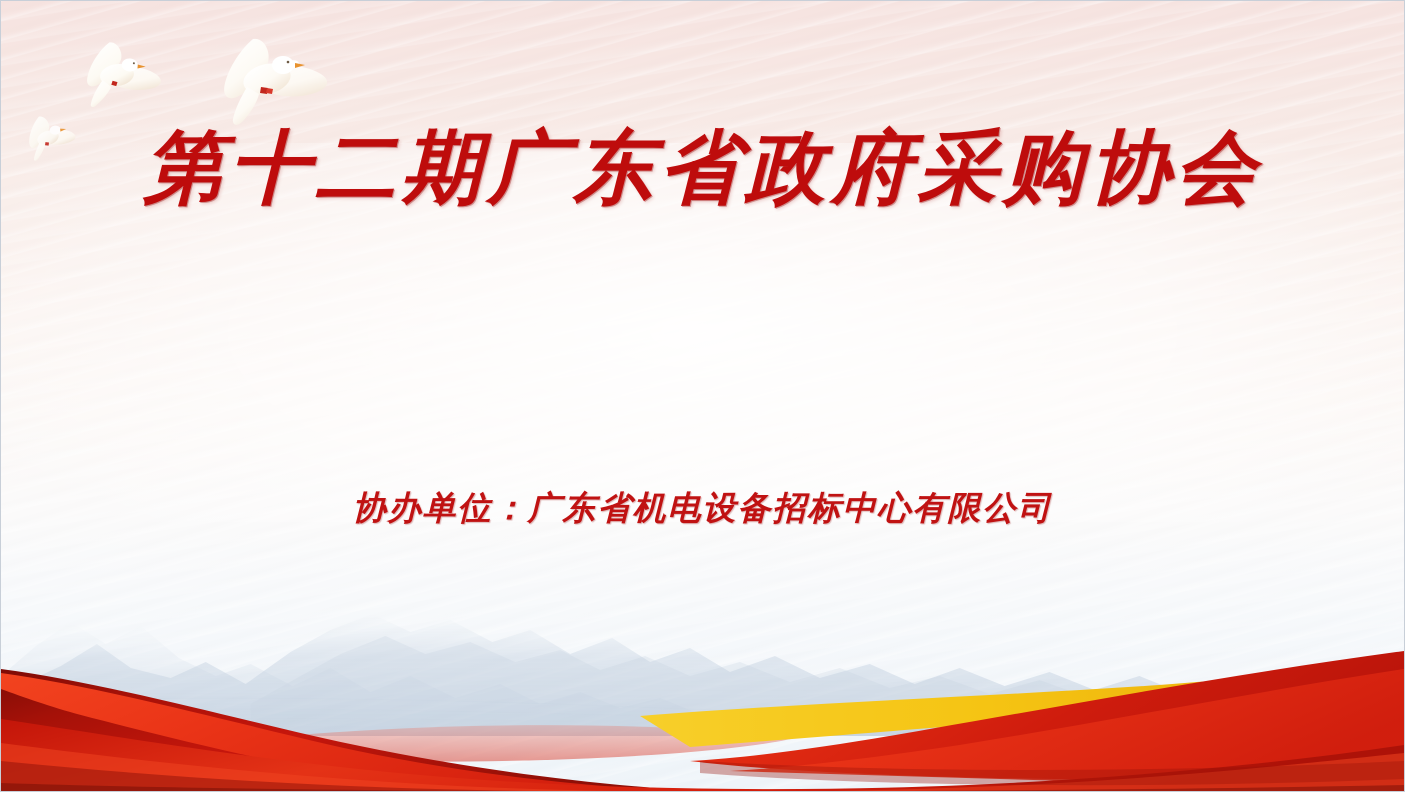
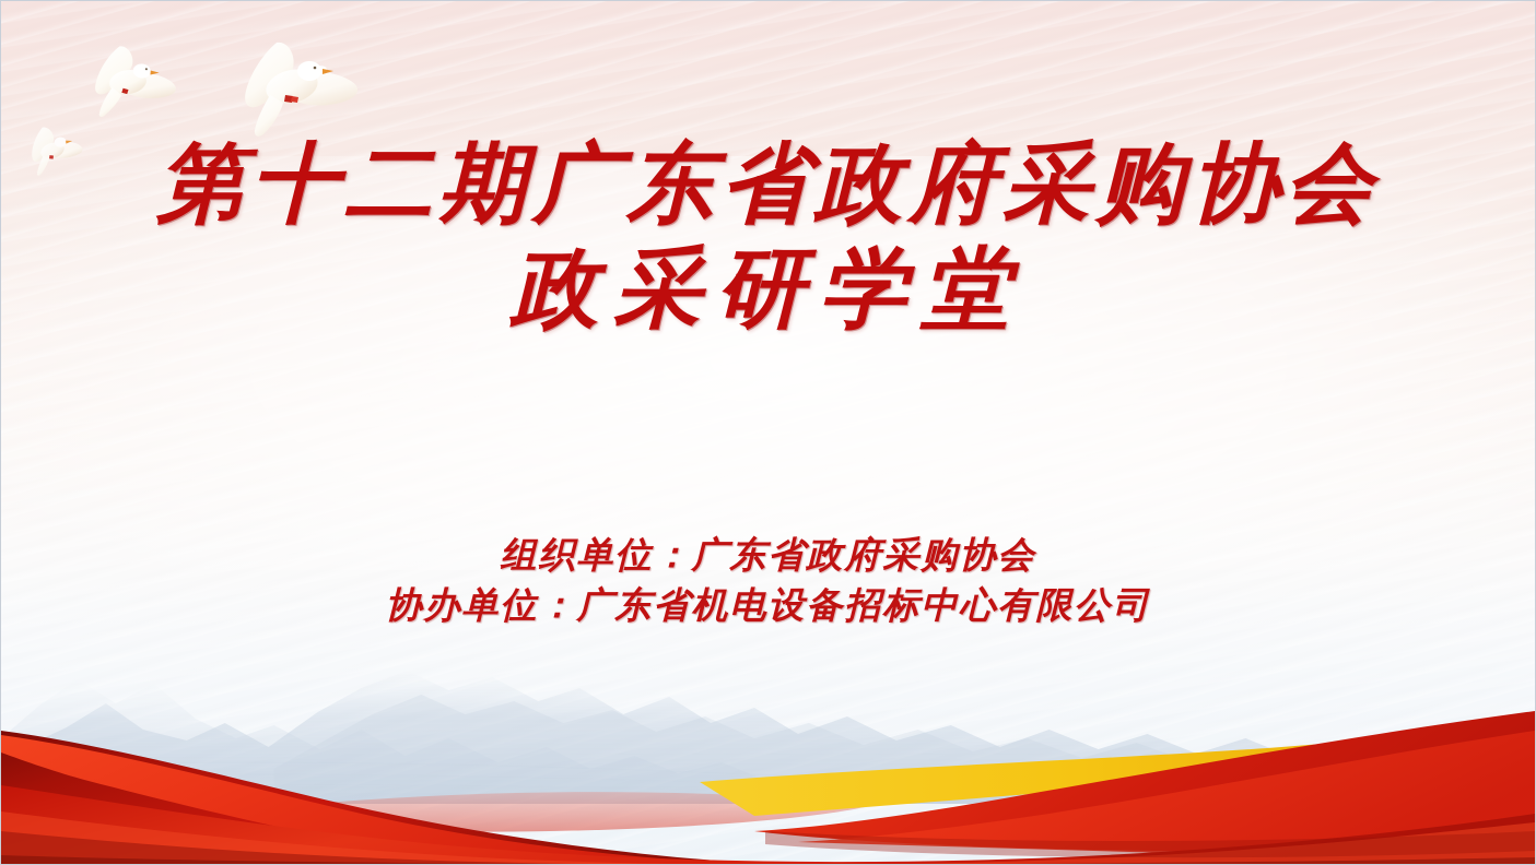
  第十二期广东省政府采购协会
+ 政采研学堂
+ 组织单位：广东省政府采购协会
  协办单位：广东省机电设备招标中心有限公司
